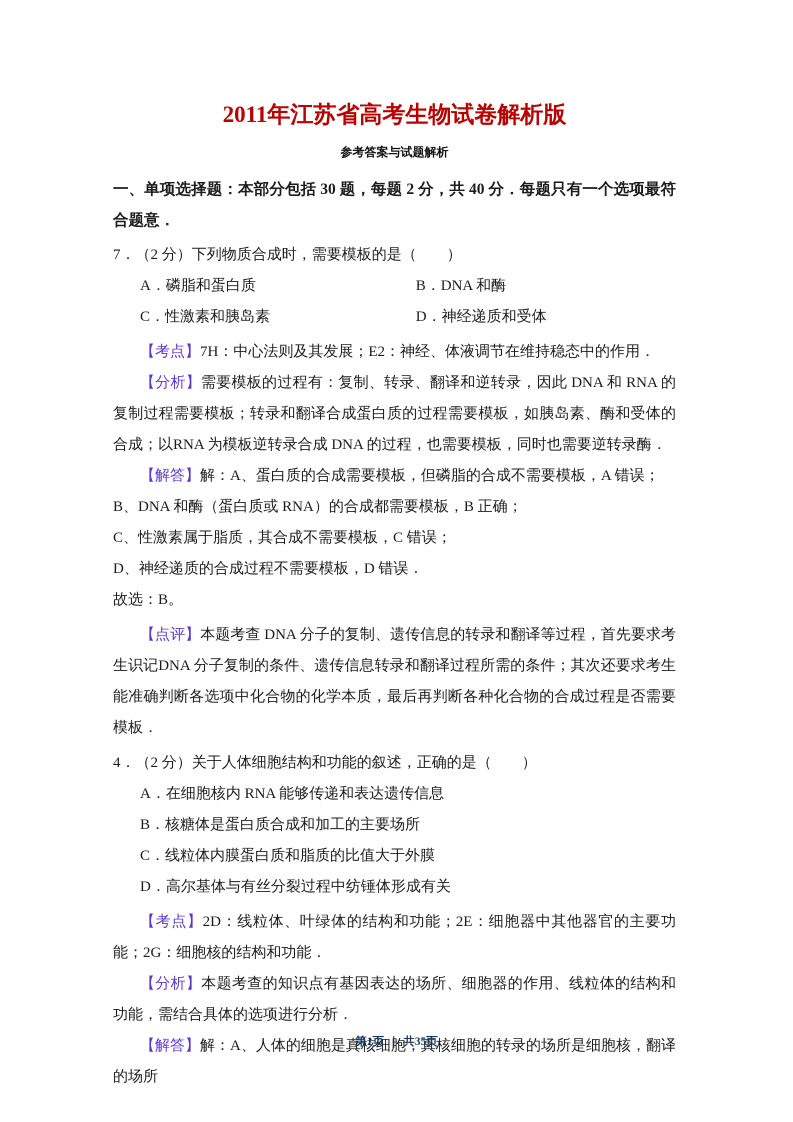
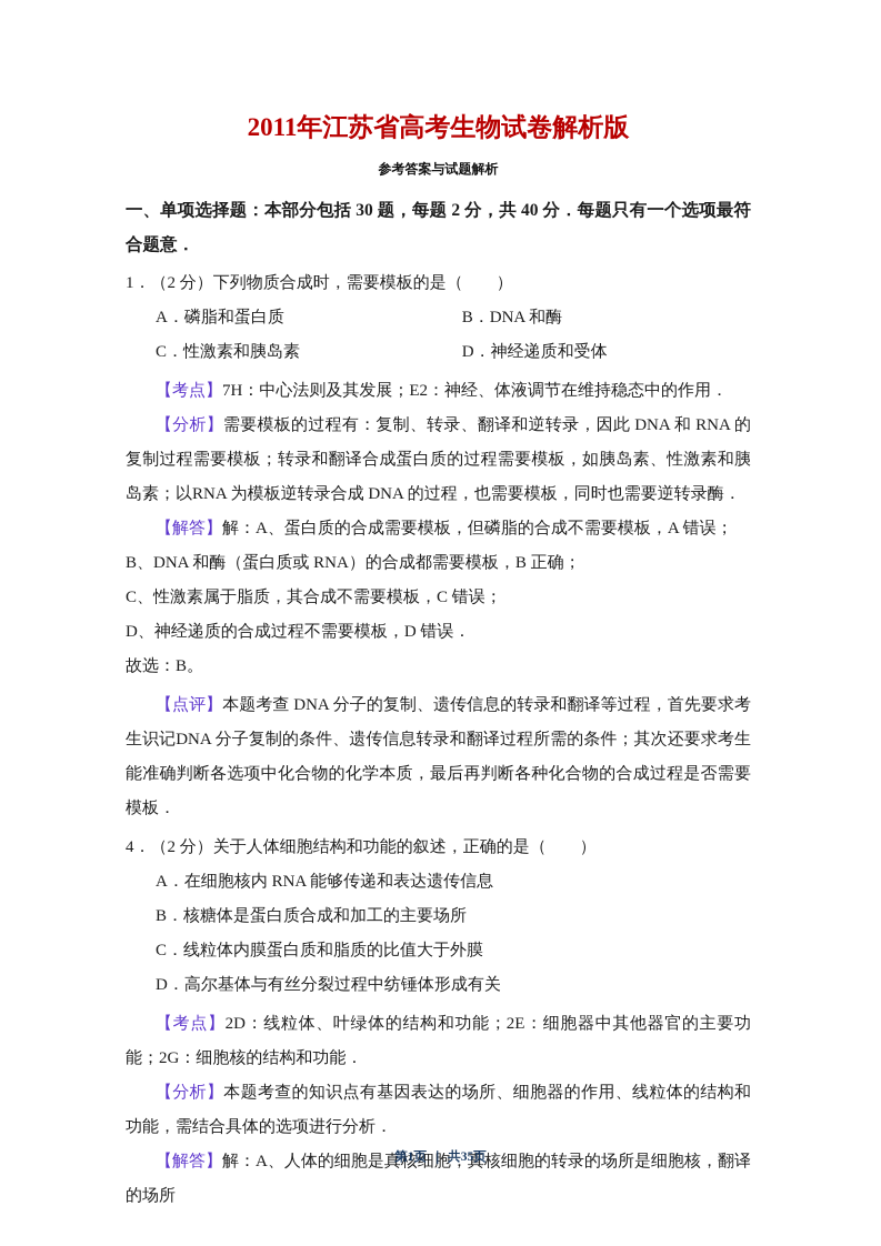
  2011年江苏省高考生物试卷解析版
  参考答案与试题解析
  一、单项选择题：本部分包括 30 题，每题 2 分，共 40 分．每题只有一个选项最符合题意．
- 7．（2 分）下列物质合成时，需要模板的是（ ）
+ 1．（2 分）下列物质合成时，需要模板的是（ ）
  A．磷脂和蛋白质 B．DNA 和酶
  C．性激素和胰岛素 D．神经递质和受体
  【考点】7H：中心法则及其发展；E2：神经、体液调节在维持稳态中的作用．
- 【分析】需要模板的过程有：复制、转录、翻译和逆转录，因此 DNA 和 RNA 的复制过程需要模板；转录和翻译合成蛋白质的过程需要模板，如胰岛素、酶和受体的合成；以RNA 为模板逆转录合成 DNA 的过程，也需要模板，同时也需要逆转录酶．
+ 【分析】需要模板的过程有：复制、转录、翻译和逆转录，因此 DNA 和 RNA 的复制过程需要模板；转录和翻译合成蛋白质的过程需要模板，如胰岛素、性激素和胰岛素；以RNA 为模板逆转录合成 DNA 的过程，也需要模板，同时也需要逆转录酶．
  【解答】解：A、蛋白质的合成需要模板，但磷脂的合成不需要模板，A 错误；
  B、DNA 和酶（蛋白质或 RNA）的合成都需要模板，B 正确；
  C、性激素属于脂质，其合成不需要模板，C 错误；
  D、神经递质的合成过程不需要模板，D 错误．
  故选：B。
  【点评】本题考查 DNA 分子的复制、遗传信息的转录和翻译等过程，首先要求考生识记DNA 分子复制的条件、遗传信息转录和翻译过程所需的条件；其次还要求考生能准确判断各选项中化合物的化学本质，最后再判断各种化合物的合成过程是否需要模板．
  4．（2 分）关于人体细胞结构和功能的叙述，正确的是（ ）
  A．在细胞核内 RNA 能够传递和表达遗传信息
  B．核糖体是蛋白质合成和加工的主要场所
  C．线粒体内膜蛋白质和脂质的比值大于外膜
  D．高尔基体与有丝分裂过程中纺锤体形成有关
  【考点】2D：线粒体、叶绿体的结构和功能；2E：细胞器中其他器官的主要功能；2G：细胞核的结构和功能．
  【分析】本题考查的知识点有基因表达的场所、细胞器的作用、线粒体的结构和功能，需结合具体的选项进行分析．
  【解答】解：A、人体的细胞是真核细胞，真核细胞的转录的场所是细胞核，翻译的场所
  第1页 ｜ 共35页
